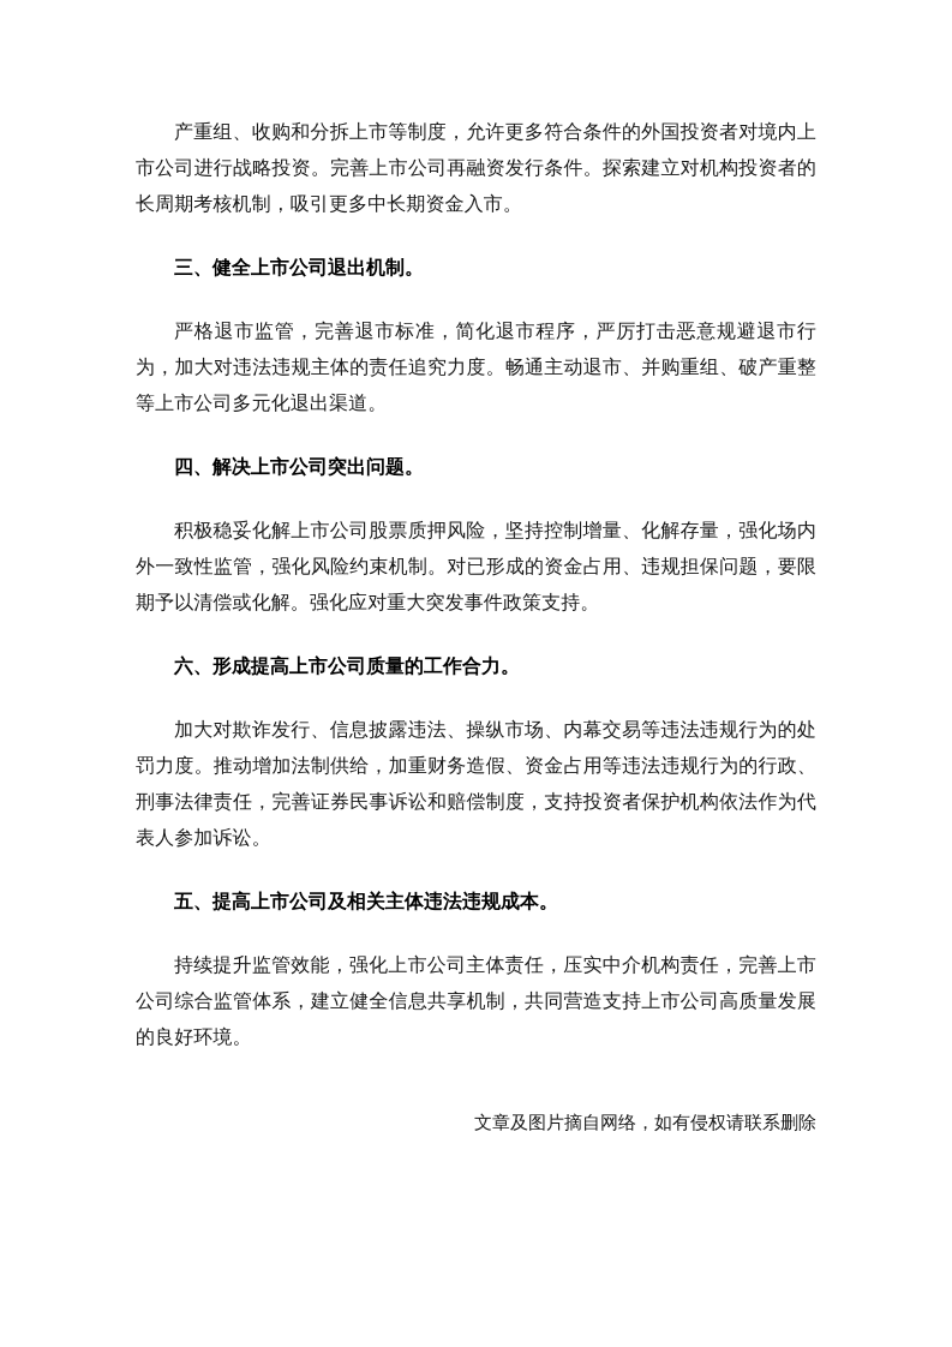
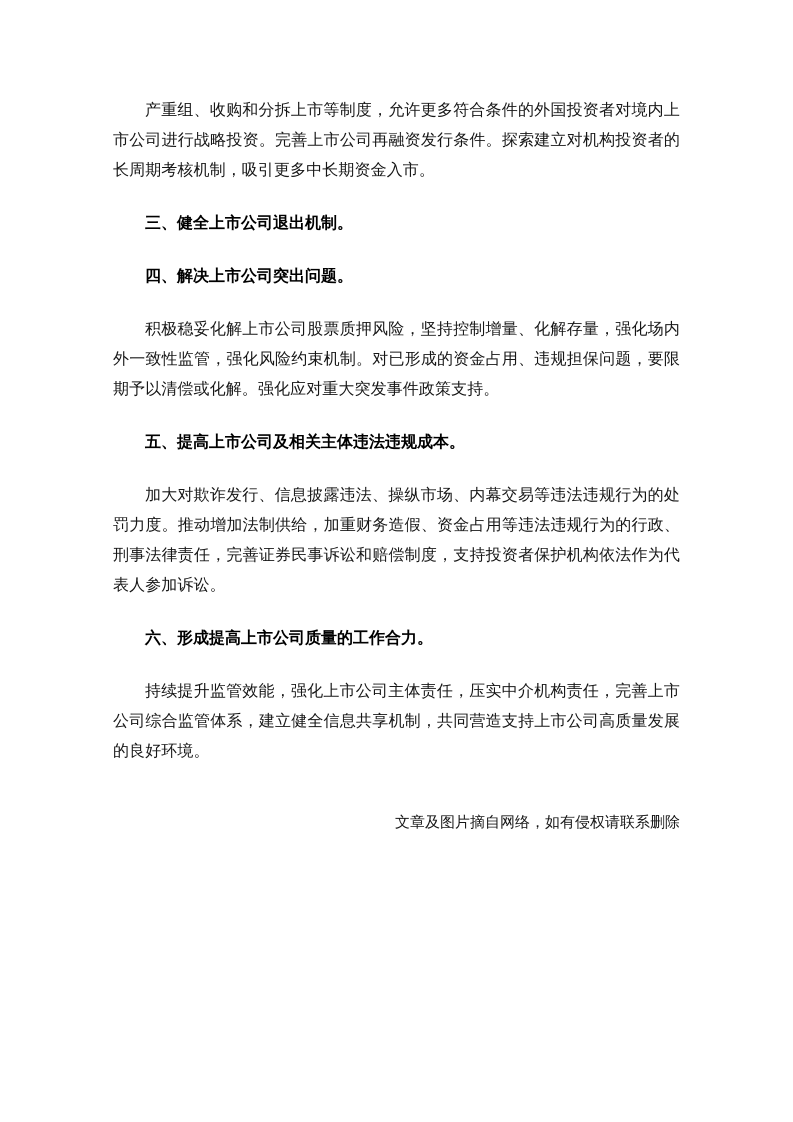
  产重组、收购和分拆上市等制度，允许更多符合条件的外国投资者对境内上市公司进行战略投资。完善上市公司再融资发行条件。探索建立对机构投资者的长周期考核机制，吸引更多中长期资金入市。
  三、健全上市公司退出机制。
- 严格退市监管，完善退市标准，简化退市程序，严厉打击恶意规避退市行为，加大对违法违规主体的责任追究力度。畅通主动退市、并购重组、破产重整等上市公司多元化退出渠道。
  四、解决上市公司突出问题。
  积极稳妥化解上市公司股票质押风险，坚持控制增量、化解存量，强化场内外一致性监管，强化风险约束机制。对已形成的资金占用、违规担保问题，要限期予以清偿或化解。强化应对重大突发事件政策支持。
- 六、形成提高上市公司质量的工作合力。
+ 五、提高上市公司及相关主体违法违规成本。
  加大对欺诈发行、信息披露违法、操纵市场、内幕交易等违法违规行为的处罚力度。推动增加法制供给，加重财务造假、资金占用等违法违规行为的行政、刑事法律责任，完善证券民事诉讼和赔偿制度，支持投资者保护机构依法作为代表人参加诉讼。
- 五、提高上市公司及相关主体违法违规成本。
+ 六、形成提高上市公司质量的工作合力。
  持续提升监管效能，强化上市公司主体责任，压实中介机构责任，完善上市公司综合监管体系，建立健全信息共享机制，共同营造支持上市公司高质量发展的良好环境。
  文章及图片摘自网络，如有侵权请联系删除
